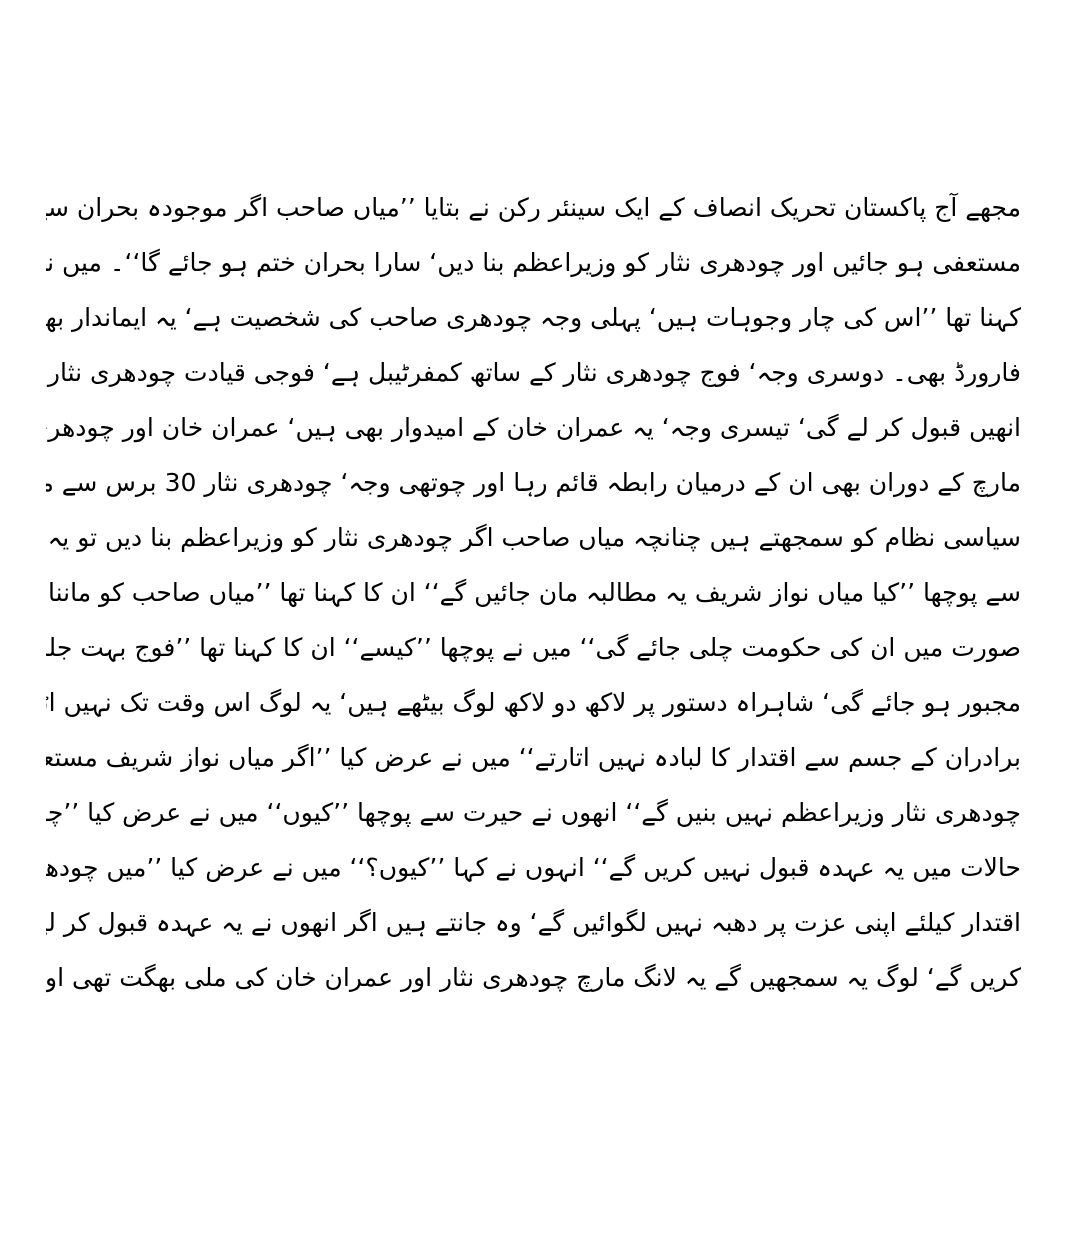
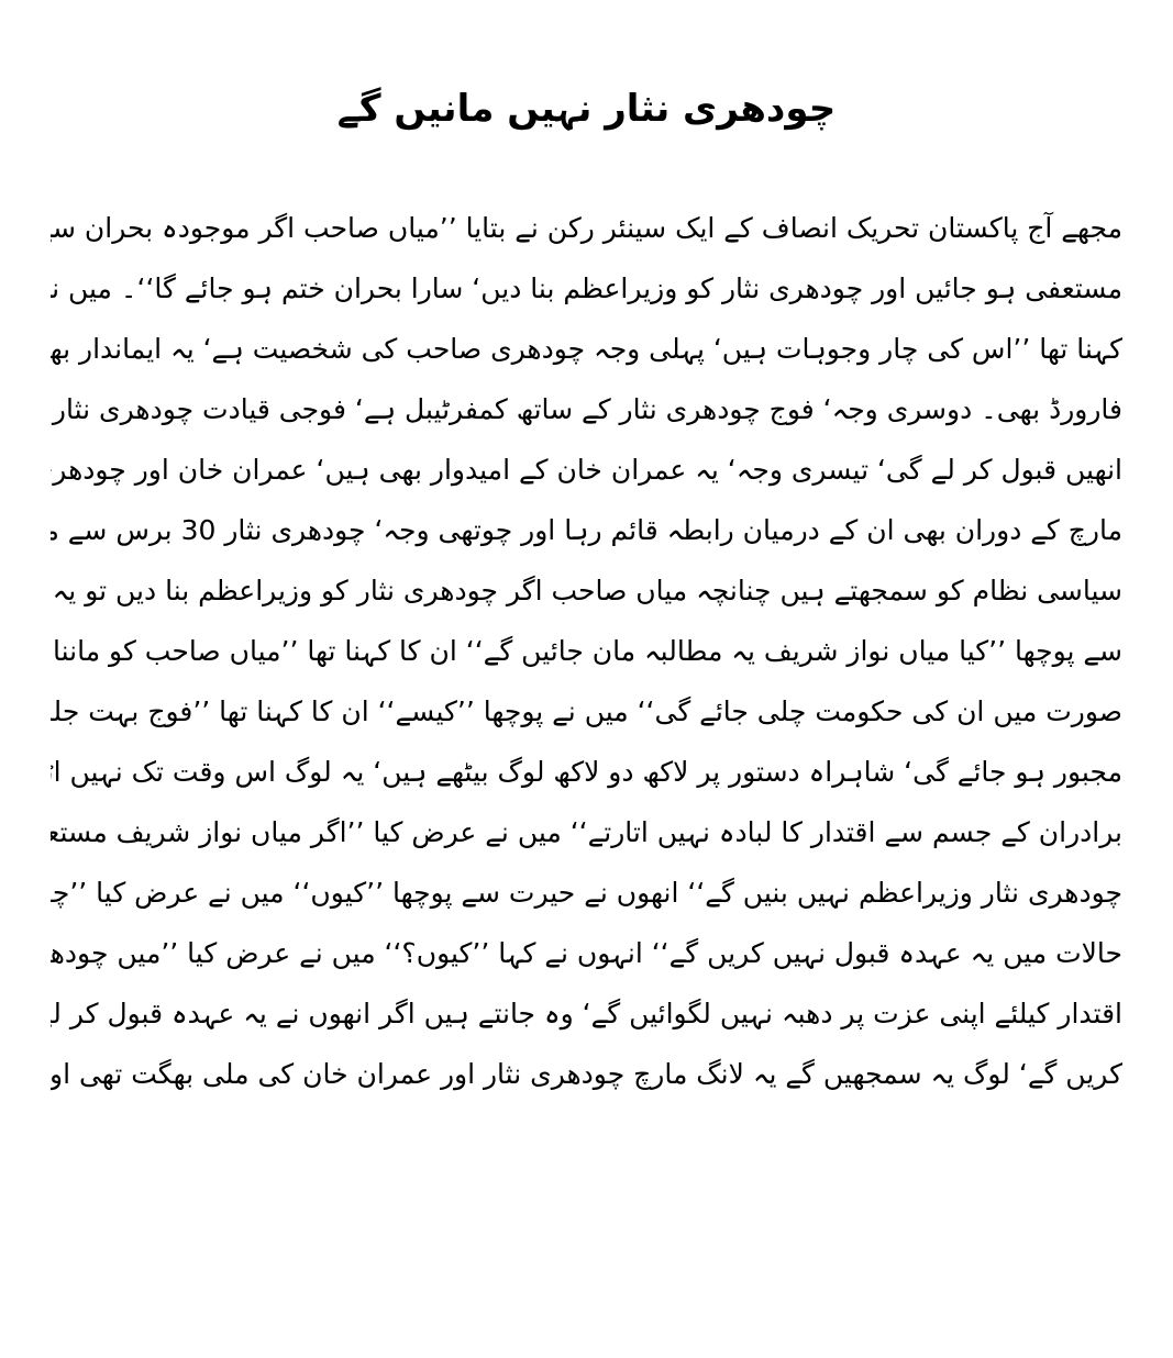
+ چودھری نثار نہیں مانیں گے
  مجھے آج پاکستان تحریک انصاف کے ایک سینئر رکن نے بتایا ’’میاں صاحب اگر موجودہ بحران س
  مستعفی ہو جائیں اور چودھری نثار کو وزیراعظم بنا دیں‘ سارا بحران ختم ہو جائے گا‘‘۔ میں ن
  کہنا تھا ’’اس کی چار وجوہات ہیں‘ پہلی وجہ چودھری صاحب کی شخصیت ہے‘ یہ ایماندار بھ
  فارورڈ بھی۔ دوسری وجہ‘ فوج چودھری نثار کے ساتھ کمفرٹیبل ہے‘ فوجی قیادت چودھری نثار
  انھیں قبول کر لے گی‘ تیسری وجہ‘ یہ عمران خان کے امیدوار بھی ہیں‘ عمران خان اور چودھر
  مارچ کے دوران بھی ان کے درمیان رابطہ قائم رہا اور چوتھی وجہ‘ چودھری نثار 30 برس سے م
  سیاسی نظام کو سمجھتے ہیں چنانچہ میاں صاحب اگر چودھری نثار کو وزیراعظم بنا دیں تو یہ
  سے پوچھا ’’کیا میاں نواز شریف یہ مطالبہ مان جائیں گے‘‘ ان کا کہنا تھا ’’میاں صاحب کو ماننا
  صورت میں ان کی حکومت چلی جائے گی‘‘ میں نے پوچھا ’’کیسے‘‘ ان کا کہنا تھا ’’فوج بہت جل
  مجبور ہو جائے گی‘ شاہراہ دستور پر لاکھ دو لاکھ لوگ بیٹھے ہیں‘ یہ لوگ اس وقت تک نہیں اٹ
  برادران کے جسم سے اقتدار کا لبادہ نہیں اتارتے‘‘ میں نے عرض کیا ’’اگر میاں نواز شریف مستع
  چودھری نثار وزیراعظم نہیں بنیں گے‘‘ انھوں نے حیرت سے پوچھا ’’کیوں‘‘ میں نے عرض کیا ’’چ
  حالات میں یہ عہدہ قبول نہیں کریں گے‘‘ انہوں نے کہا ’’کیوں؟‘‘ میں نے عرض کیا ’’میں چودھ
  اقتدار کیلئے اپنی عزت پر دھبہ نہیں لگوائیں گے‘ وہ جانتے ہیں اگر انھوں نے یہ عہدہ قبول کر ل
  کریں گے‘ لوگ یہ سمجھیں گے یہ لانگ مارچ چودھری نثار اور عمران خان کی ملی بھگت تھی او
